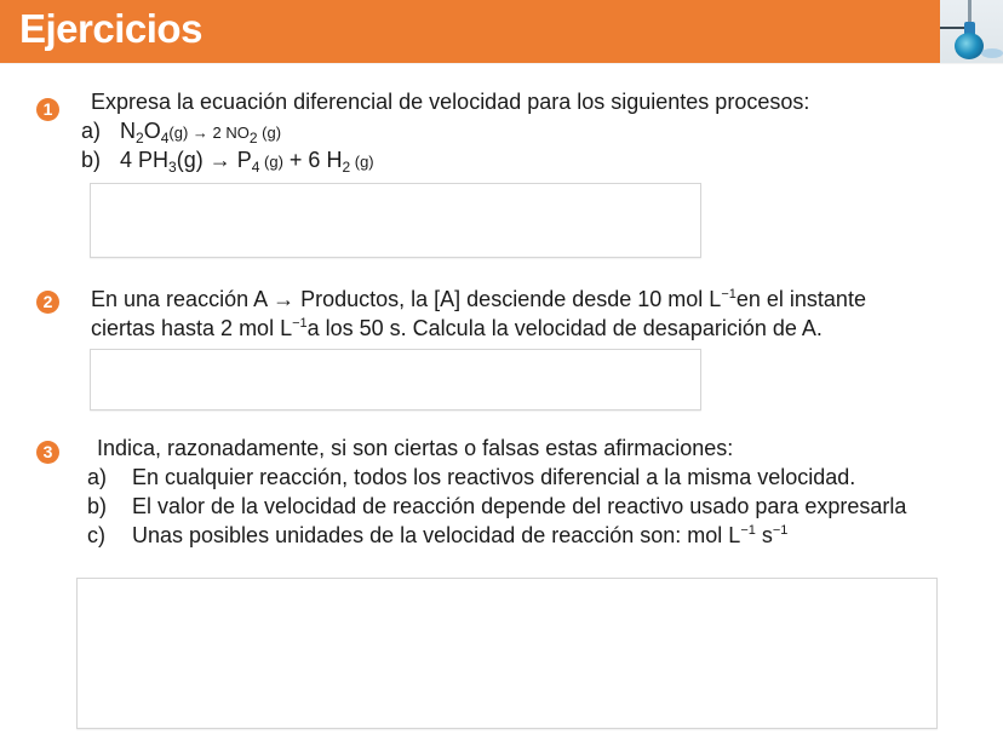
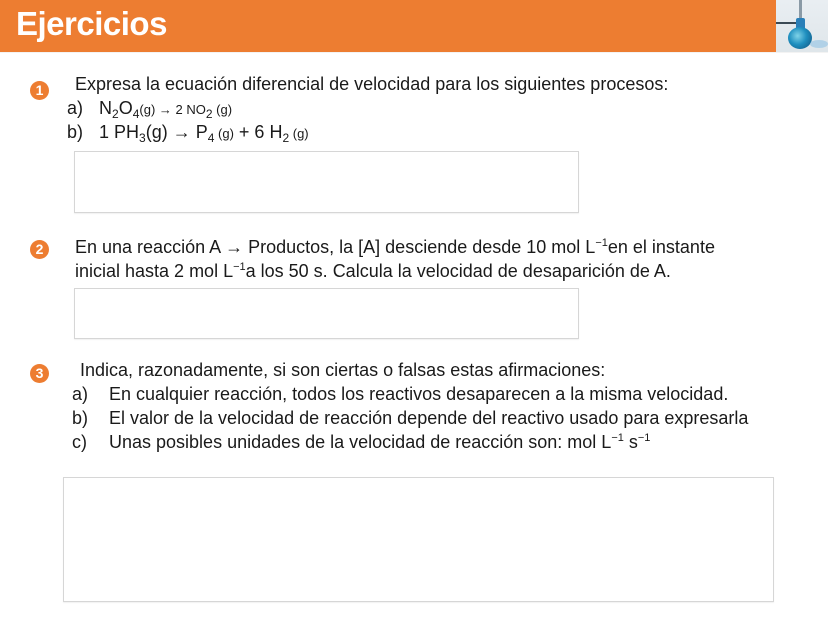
  Ejercicios
  1
  Expresa la ecuación diferencial de velocidad para los siguientes procesos:
  a) N2O4(g) → 2 NO2 (g)
- b) 4 PH3(g) → P4 (g) + 6 H2 (g)
+ b) 1 PH3(g) → P4 (g) + 6 H2 (g)
  2
  En una reacción A → Productos, la [A] desciende desde 10 mol L−1en el instante
- ciertas hasta 2 mol L−1a los 50 s. Calcula la velocidad de desaparición de A.
+ inicial hasta 2 mol L−1a los 50 s. Calcula la velocidad de desaparición de A.
  3
  Indica, razonadamente, si son ciertas o falsas estas afirmaciones:
- a) En cualquier reacción, todos los reactivos diferencial a la misma velocidad.
+ a) En cualquier reacción, todos los reactivos desaparecen a la misma velocidad.
  b) El valor de la velocidad de reacción depende del reactivo usado para expresarla
  c) Unas posibles unidades de la velocidad de reacción son: mol L−1 s−1
